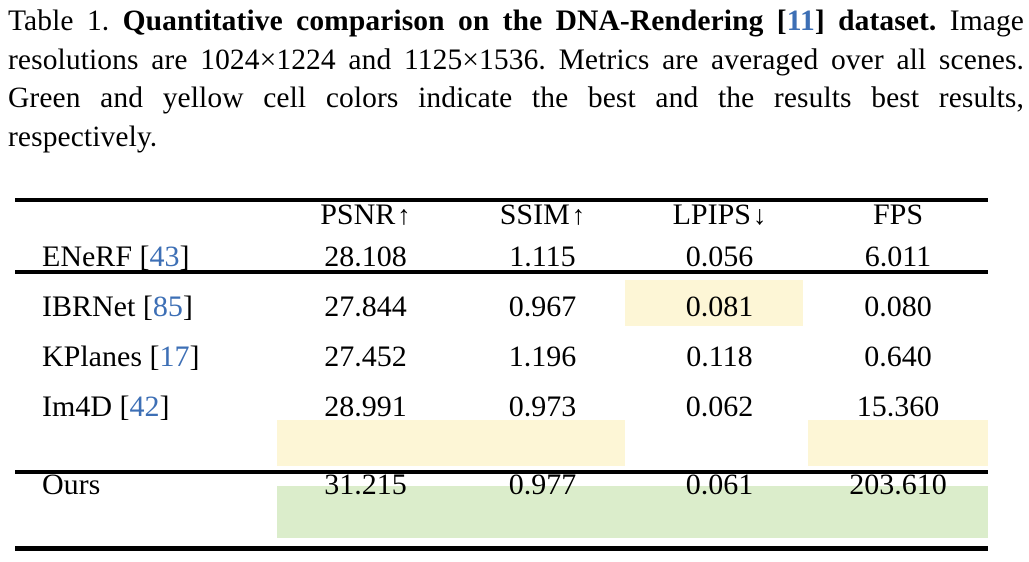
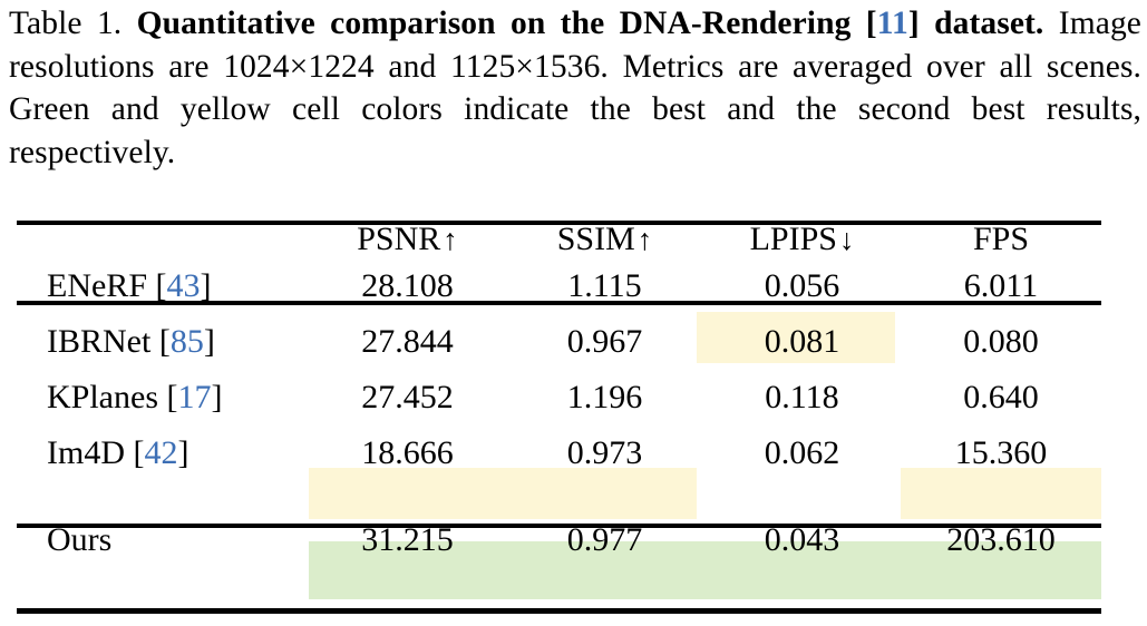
- Table 1. Quantitative comparison on the DNA-Rendering [11] dataset. Image resolutions are 1024×1224 and 1125×1536. Metrics are averaged over all scenes. Green and yellow cell colors indicate the best and the results best results, respectively.
+ Table 1. Quantitative comparison on the DNA-Rendering [11] dataset. Image resolutions are 1024×1224 and 1125×1536. Metrics are averaged over all scenes. Green and yellow cell colors indicate the best and the second best results, respectively.
  	PSNR↑	SSIM↑	LPIPS↓	FPS
  ENeRF [43]	28.108	1.115	0.056	6.011
  IBRNet [85]	27.844	0.967	0.081	0.080
  KPlanes [17]	27.452	1.196	0.118	0.640
- Im4D [42]	28.991	0.973	0.062	15.360
+ Im4D [42]	18.666	0.973	0.062	15.360
- Ours	31.215	0.977	0.061	203.610
+ Ours	31.215	0.977	0.043	203.610
